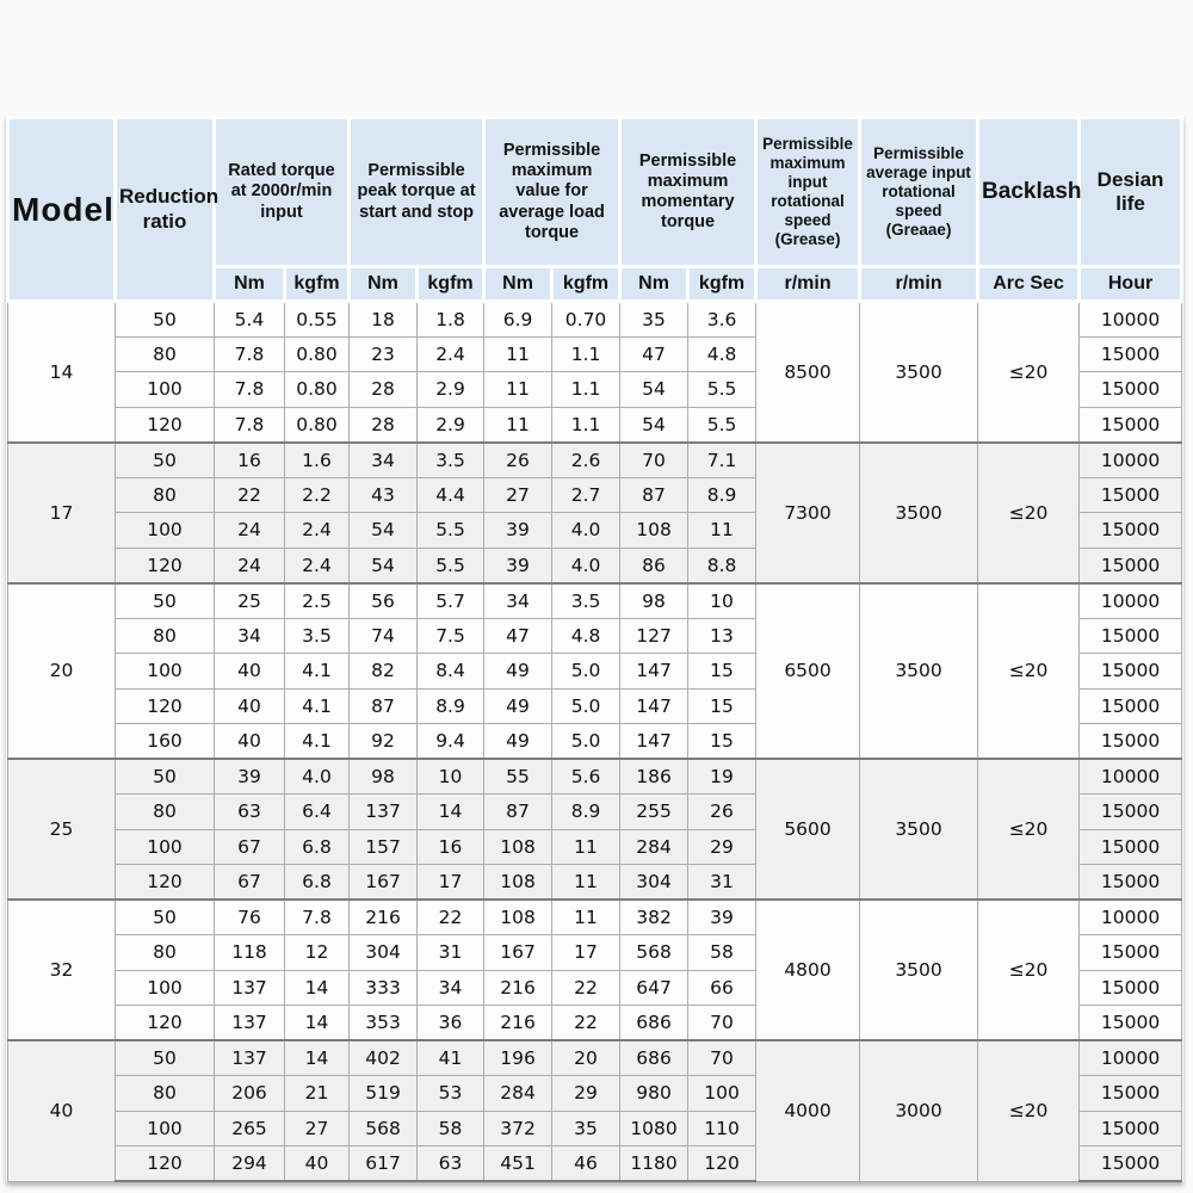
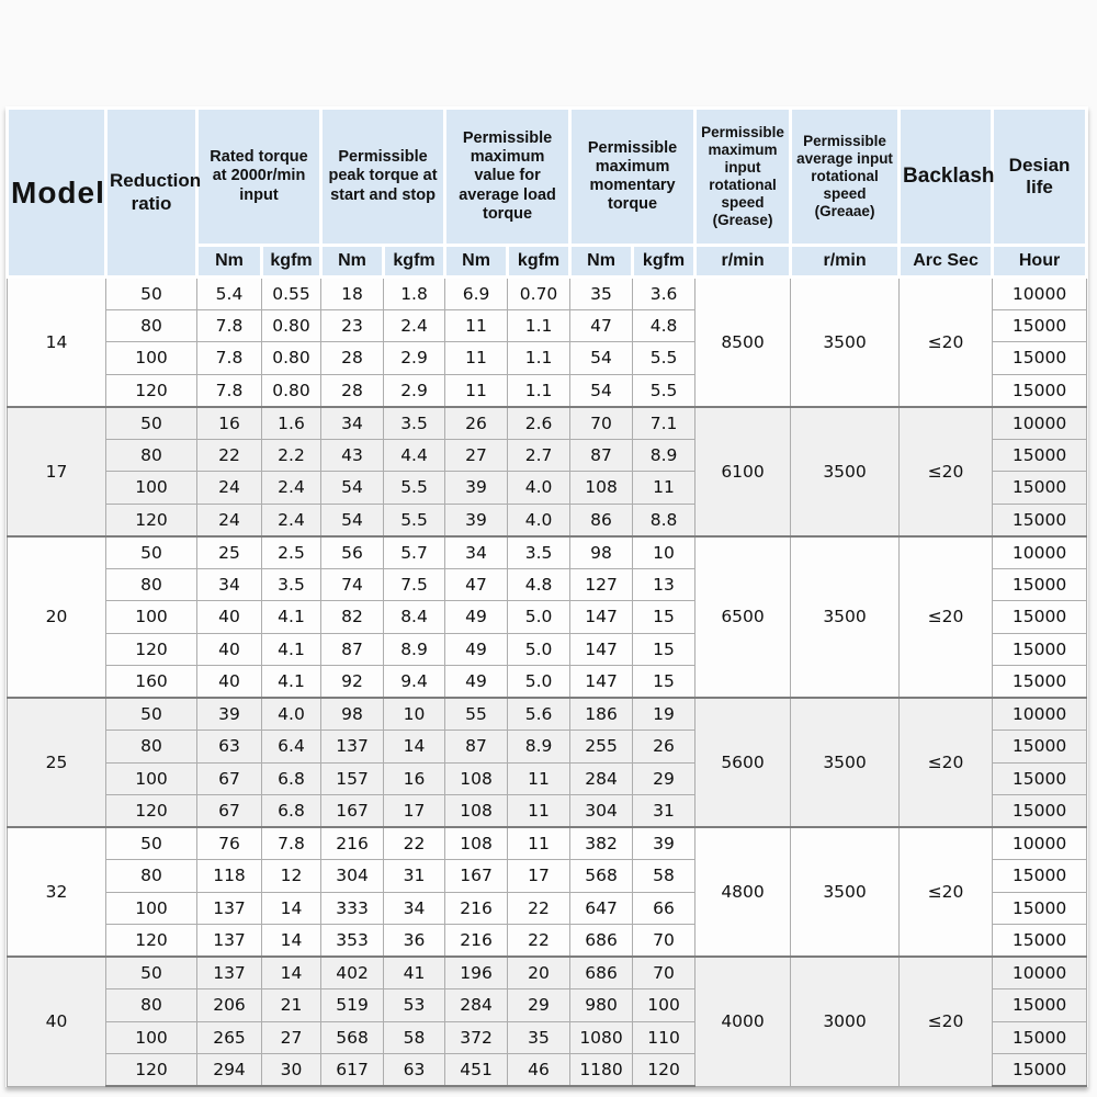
  Model	Reduction ratio	Rated torque at 2000r/min input	Permissible peak torque at start and stop	Permissible maximum value for average load torque	Permissible maximum momentary torque	Permissible maximum input rotational speed (Grease)	Permissible average input rotational speed (Greaae)	Backlash	Desian life
  Nm	kgfm	Nm	kgfm	Nm	kgfm	Nm	kgfm	r/min	r/min	Arc Sec	Hour
  14	50	5.4	0.55	18	1.8	6.9	0.70	35	3.6	8500	3500	≤20	10000
  80	7.8	0.80	23	2.4	11	1.1	47	4.8	15000
  100	7.8	0.80	28	2.9	11	1.1	54	5.5	15000
  120	7.8	0.80	28	2.9	11	1.1	54	5.5	15000
- 17	50	16	1.6	34	3.5	26	2.6	70	7.1	7300	3500	≤20	10000
+ 17	50	16	1.6	34	3.5	26	2.6	70	7.1	6100	3500	≤20	10000
  80	22	2.2	43	4.4	27	2.7	87	8.9	15000
  100	24	2.4	54	5.5	39	4.0	108	11	15000
  120	24	2.4	54	5.5	39	4.0	86	8.8	15000
  20	50	25	2.5	56	5.7	34	3.5	98	10	6500	3500	≤20	10000
  80	34	3.5	74	7.5	47	4.8	127	13	15000
  100	40	4.1	82	8.4	49	5.0	147	15	15000
  120	40	4.1	87	8.9	49	5.0	147	15	15000
  160	40	4.1	92	9.4	49	5.0	147	15	15000
  25	50	39	4.0	98	10	55	5.6	186	19	5600	3500	≤20	10000
  80	63	6.4	137	14	87	8.9	255	26	15000
  100	67	6.8	157	16	108	11	284	29	15000
  120	67	6.8	167	17	108	11	304	31	15000
  32	50	76	7.8	216	22	108	11	382	39	4800	3500	≤20	10000
  80	118	12	304	31	167	17	568	58	15000
  100	137	14	333	34	216	22	647	66	15000
  120	137	14	353	36	216	22	686	70	15000
  40	50	137	14	402	41	196	20	686	70	4000	3000	≤20	10000
  80	206	21	519	53	284	29	980	100	15000
  100	265	27	568	58	372	35	1080	110	15000
- 120	294	40	617	63	451	46	1180	120	15000
+ 120	294	30	617	63	451	46	1180	120	15000
